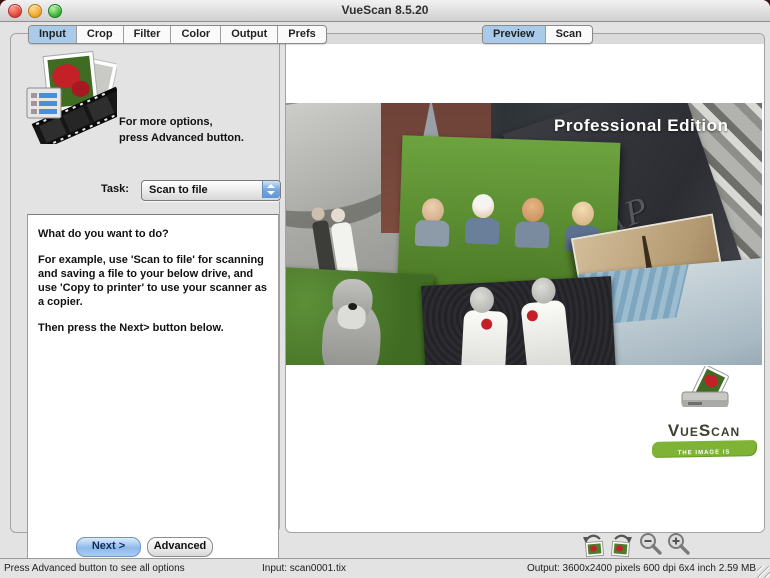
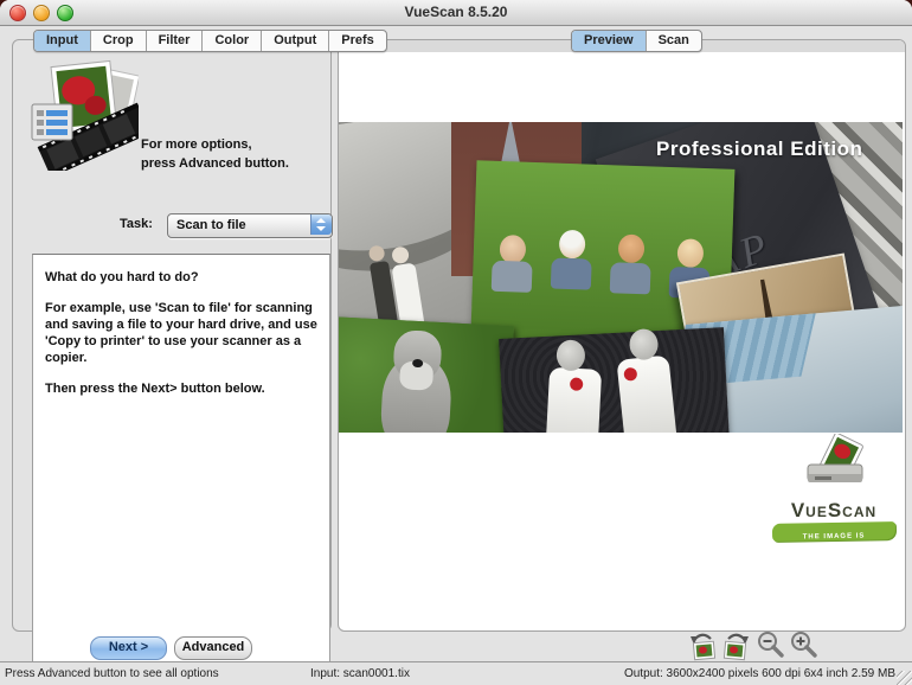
  VueScan 8.5.20
  Input
  Crop
  Filter
  Color
  Output
  Prefs
  Preview
  Scan
  For more options,
  press Advanced button.
  Task:
  Scan to file
- What do you want to do?
+ What do you hard to do?
- For example, use 'Scan to file' for scanning and saving a file to your below drive, and use 'Copy to printer' to use your scanner as a copier.
+ For example, use 'Scan to file' for scanning and saving a file to your hard drive, and use 'Copy to printer' to use your scanner as a copier.
  Then press the Next> button below.
  Professional Edition
  VueScan
  Next >
  Advanced
  Press Advanced button to see all options
  Input: scan0001.tix
  Output: 3600x2400 pixels 600 dpi 6x4 inch 2.59 MB
